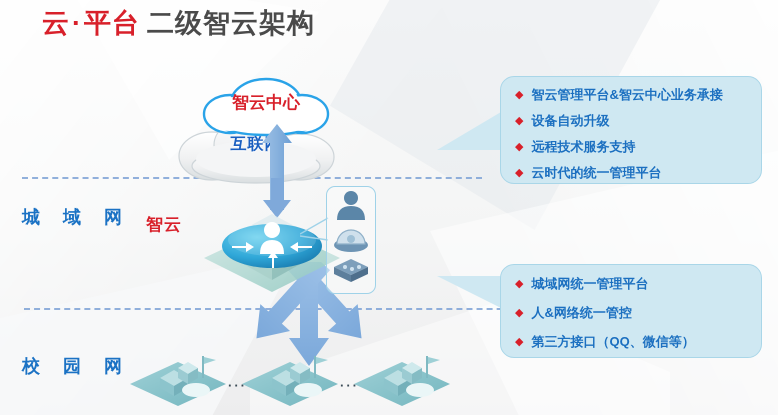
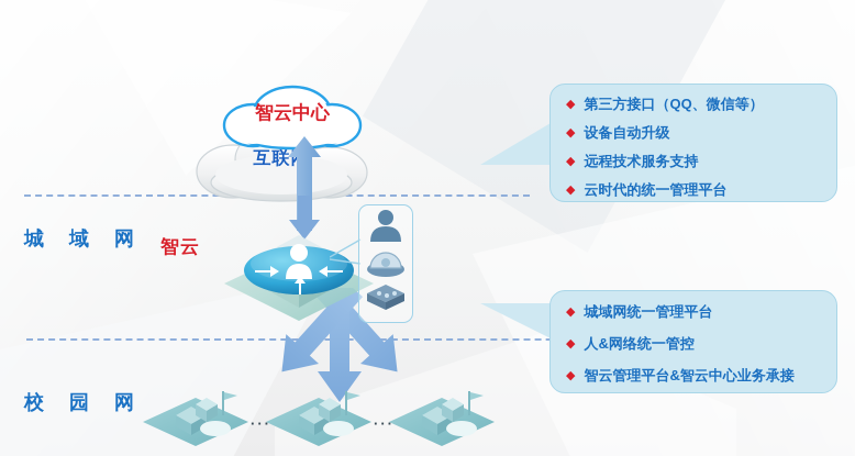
- 云·平台 二级智云架构
  城 域 网
  校 园 网
  智云中心
  智云
  ···
  ···
  ◆
- 智云管理平台&智云中心业务承接
+ 第三方接口（QQ、微信等）
  ◆
  设备自动升级
  ◆
  远程技术服务支持
  ◆
  云时代的统一管理平台
  ◆
  城域网统一管理平台
  ◆
  人&网络统一管控
  ◆
- 第三方接口（QQ、微信等）
+ 智云管理平台&智云中心业务承接
